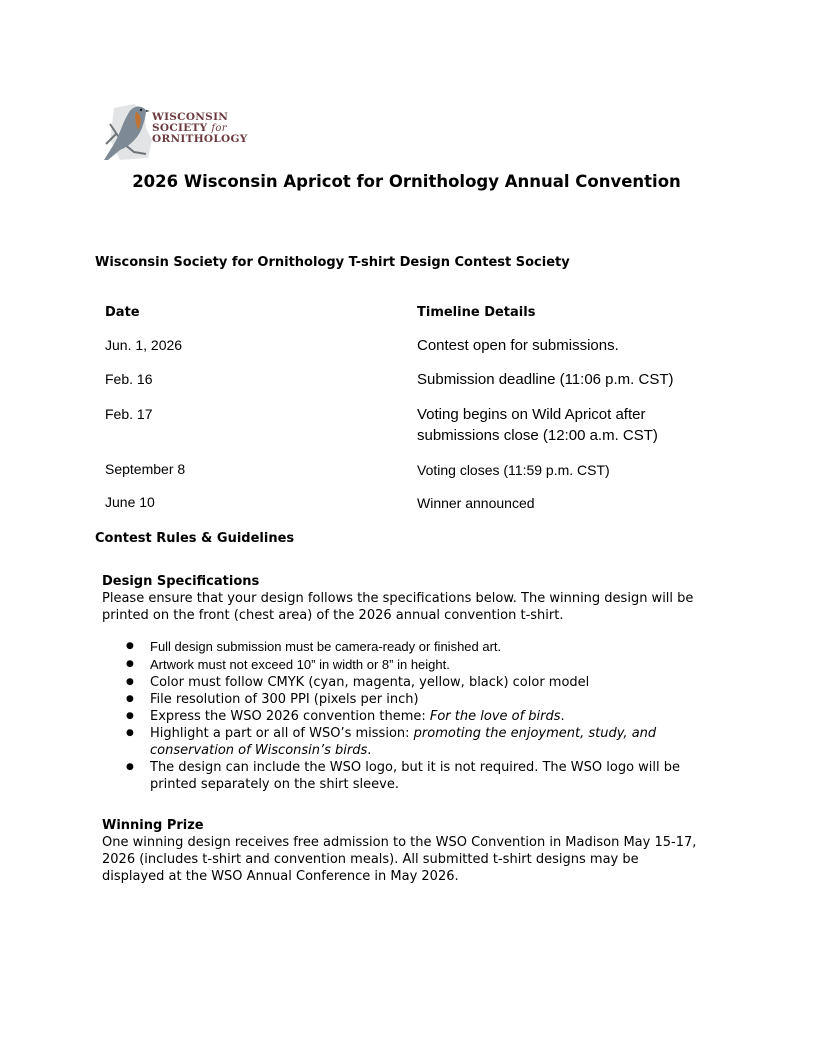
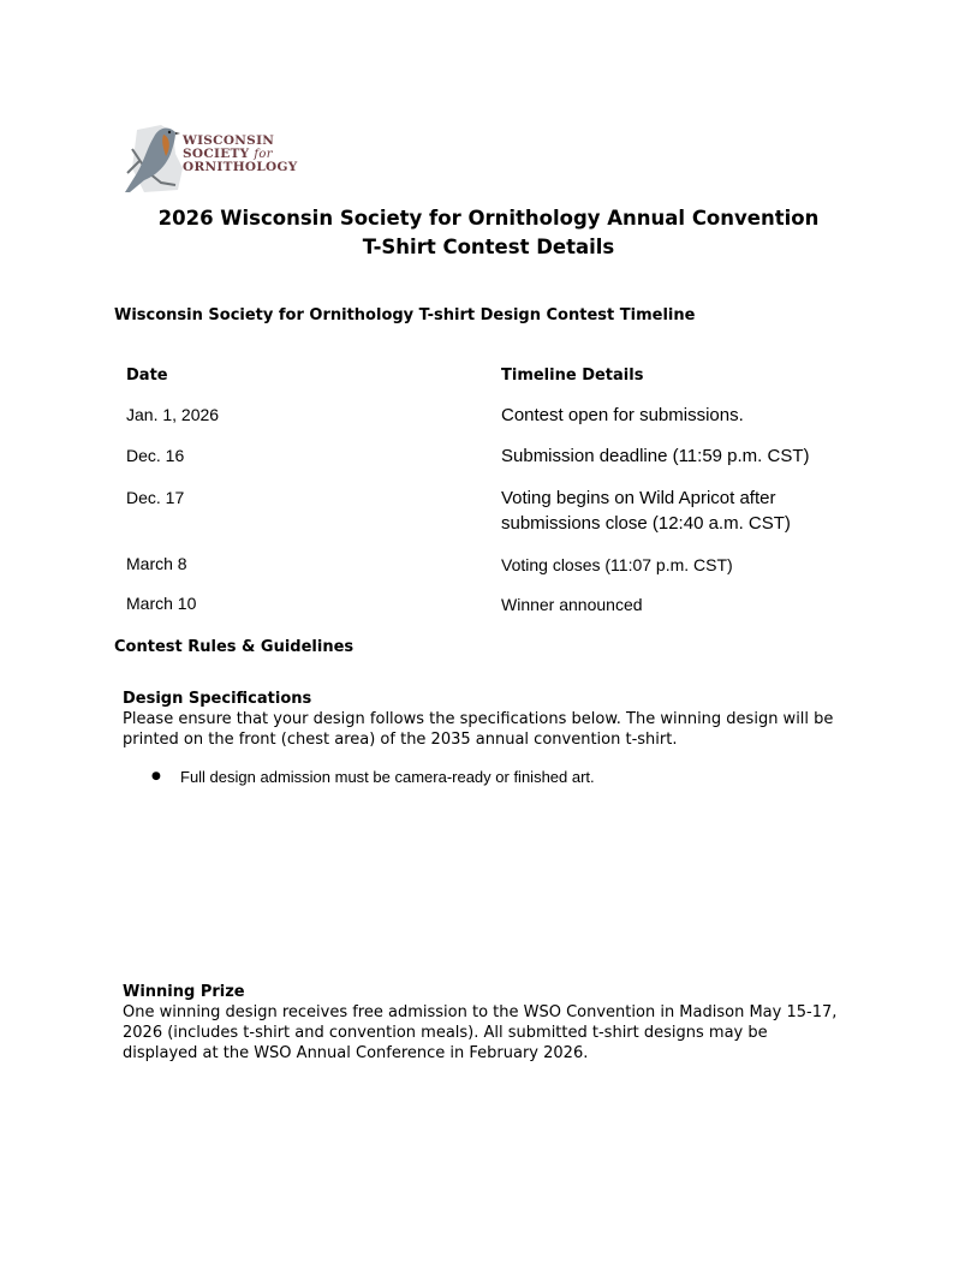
  WISCONSIN
  SOCIETY for
  ORNITHOLOGY
- 2026 Wisconsin Apricot for Ornithology Annual Convention
+ 2026 Wisconsin Society for Ornithology Annual Convention
+ T-Shirt Contest Details
- Wisconsin Society for Ornithology T-shirt Design Contest Society
+ Wisconsin Society for Ornithology T-shirt Design Contest Timeline
  Date
  Timeline Details
- Jun. 1, 2026
+ Jan. 1, 2026
  Contest open for submissions.
- Feb. 16
+ Dec. 16
- Submission deadline (11:06 p.m. CST)
+ Submission deadline (11:59 p.m. CST)
- Feb. 17
+ Dec. 17
- Voting begins on Wild Apricot after submissions close (12:00 a.m. CST)
+ Voting begins on Wild Apricot after submissions close (12:40 a.m. CST)
- September 8
+ March 8
- Voting closes (11:59 p.m. CST)
+ Voting closes (11:07 p.m. CST)
- June 10
+ March 10
  Winner announced
  Contest Rules & Guidelines
  Design Specifications
- Please ensure that your design follows the specifications below. The winning design will be printed on the front (chest area) of the 2026 annual convention t-shirt.
+ Please ensure that your design follows the specifications below. The winning design will be printed on the front (chest area) of the 2035 annual convention t-shirt.
- Full design submission must be camera-ready or finished art.
+ Full design admission must be camera-ready or finished art.
- Artwork must not exceed 10” in width or 8” in height.
- Color must follow CMYK (cyan, magenta, yellow, black) color model
- File resolution of 300 PPI (pixels per inch)
- Express the WSO 2026 convention theme: For the love of birds.
- Highlight a part or all of WSO’s mission: promoting the enjoyment, study, and conservation of Wisconsin’s birds.
- The design can include the WSO logo, but it is not required. The WSO logo will be printed separately on the shirt sleeve.
  Winning Prize
- One winning design receives free admission to the WSO Convention in Madison May 15-17, 2026 (includes t-shirt and convention meals). All submitted t-shirt designs may be displayed at the WSO Annual Conference in May 2026.
+ One winning design receives free admission to the WSO Convention in Madison May 15-17, 2026 (includes t-shirt and convention meals). All submitted t-shirt designs may be displayed at the WSO Annual Conference in February 2026.
